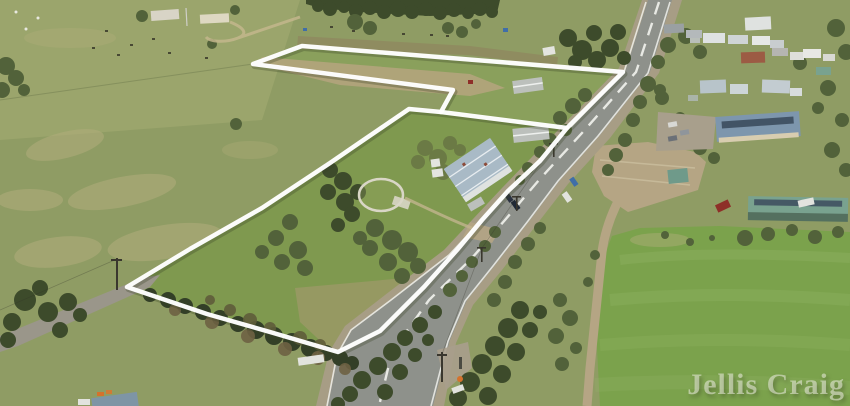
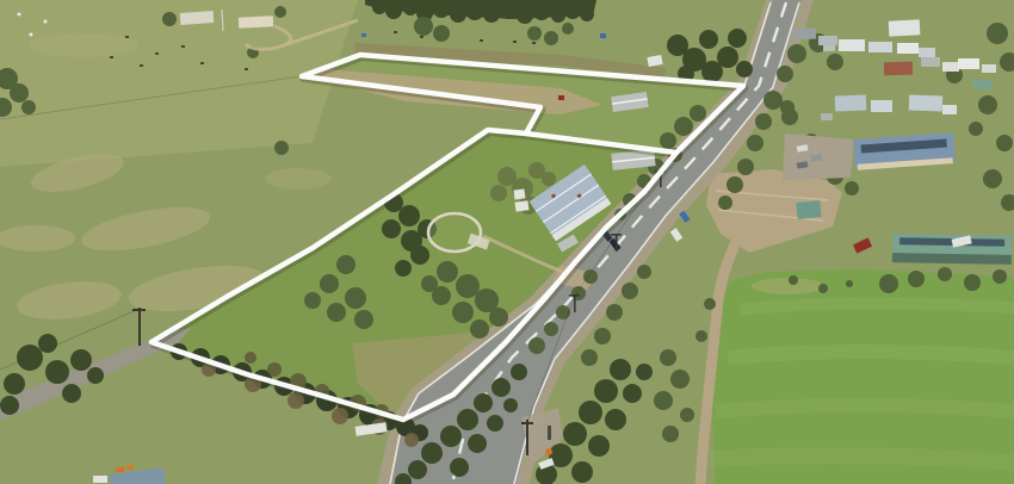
- Jellis Craig
